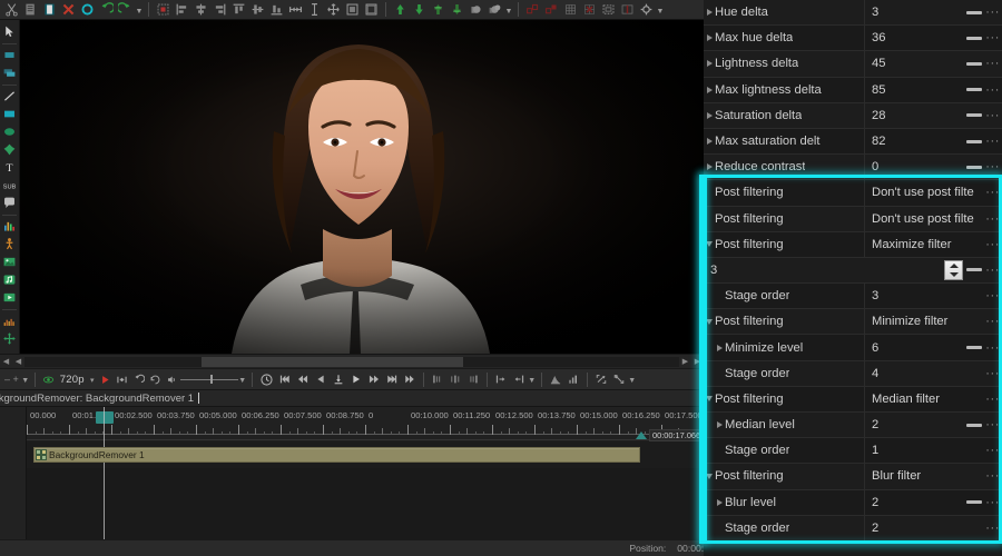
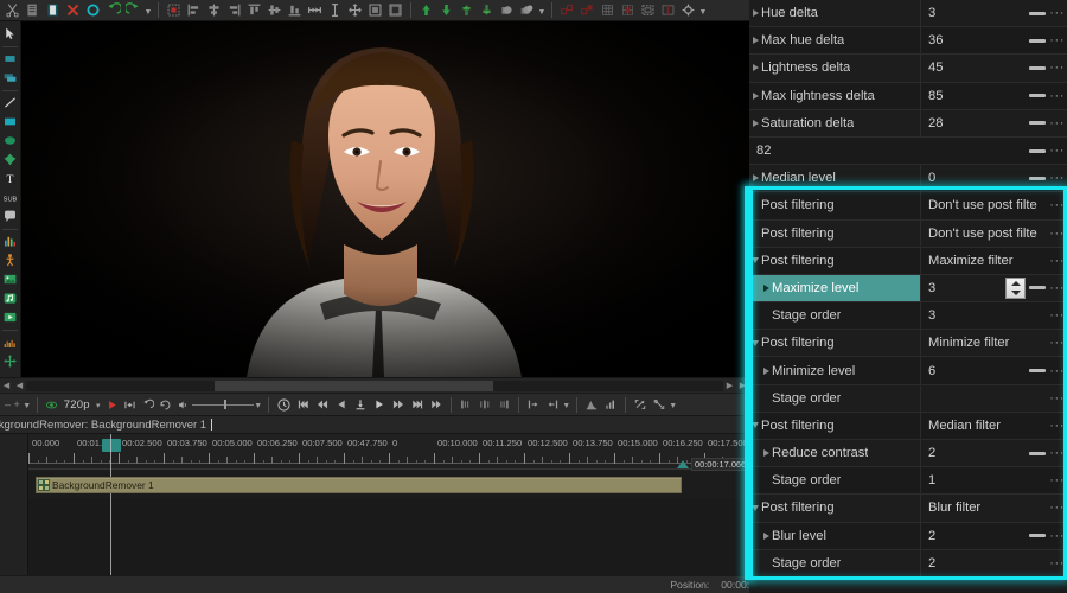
  T
  – +
  720p
  kgroundRemover: BackgroundRemover 1
  00.000
  00:02.500
  00:03.750
  00:05.000
  00:06.250
  00:07.500
- 00:08.750
+ 00:47.750
  0
  00:10.000
  00:11.250
  00:12.500
  00:13.750
  00:15.000
  00:16.250
  00:17.50
  00:00:17.06
  BackgroundRemover 1
  Position:
  Hue delta
  3
  ···
  Max hue delta
  36
  ···
  Lightness delta
  45
  ···
  Max lightness delta
  85
  ···
  Saturation delta
  28
  ···
- Max saturation delt
  82
  ···
- Reduce contrast
+ Median level
  0
  ···
  Post filtering
  Don't use post filte
  ···
  Post filtering
  Don't use post filte
  ···
  Post filtering
  Maximize filter
  ···
+ Maximize level
  3
  ···
  Stage order
  3
  ···
  Post filtering
  Minimize filter
  ···
  Minimize level
  6
  ···
  Stage order
- 4
  ···
  Post filtering
  Median filter
  ···
- Median level
+ Reduce contrast
  2
  ···
  Stage order
  1
  ···
  Post filtering
  Blur filter
  ···
  Blur level
  2
  ···
  Stage order
  2
  ···
